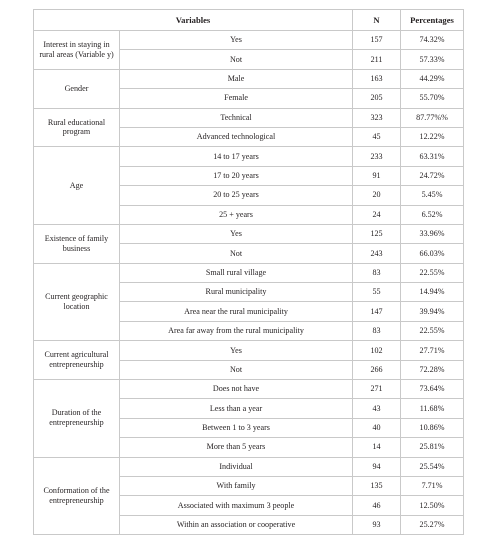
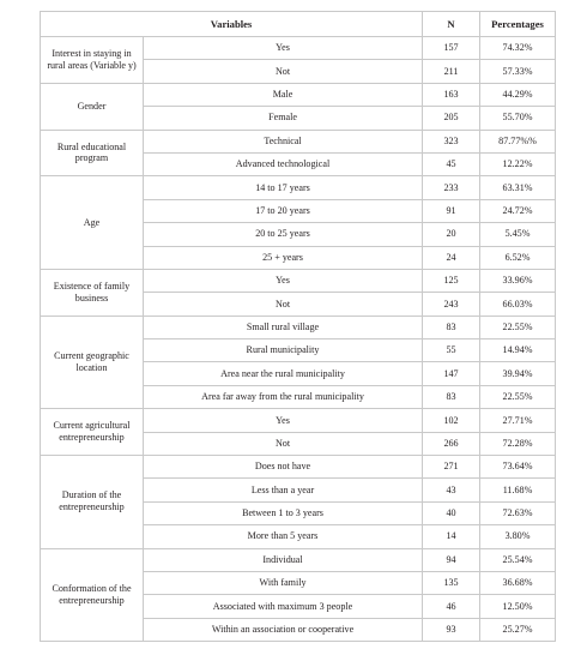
  Variables	N	Percentages
  Interest in staying in rural areas (Variable y)	Yes	157	74.32%
  Not	211	57.33%
  Gender	Male	163	44.29%
  Female	205	55.70%
  Rural educational program	Technical	323	87.77%%
  Advanced technological	45	12.22%
  Age	14 to 17 years	233	63.31%
  17 to 20 years	91	24.72%
  20 to 25 years	20	5.45%
  25 + years	24	6.52%
  Existence of family business	Yes	125	33.96%
  Not	243	66.03%
  Current geographic location	Small rural village	83	22.55%
  Rural municipality	55	14.94%
  Area near the rural municipality	147	39.94%
  Area far away from the rural municipality	83	22.55%
  Current agricultural entrepreneurship	Yes	102	27.71%
  Not	266	72.28%
  Duration of the entrepreneurship	Does not have	271	73.64%
  Less than a year	43	11.68%
- Between 1 to 3 years	40	10.86%
+ Between 1 to 3 years	40	72.63%
- More than 5 years	14	25.81%
+ More than 5 years	14	3.80%
  Conformation of the entrepreneurship	Individual	94	25.54%
- With family	135	7.71%
+ With family	135	36.68%
  Associated with maximum 3 people	46	12.50%
  Within an association or cooperative	93	25.27%
